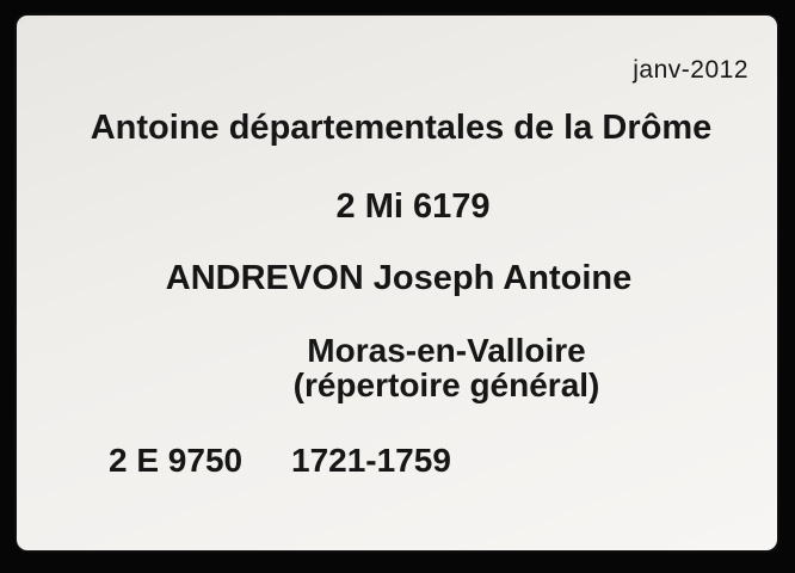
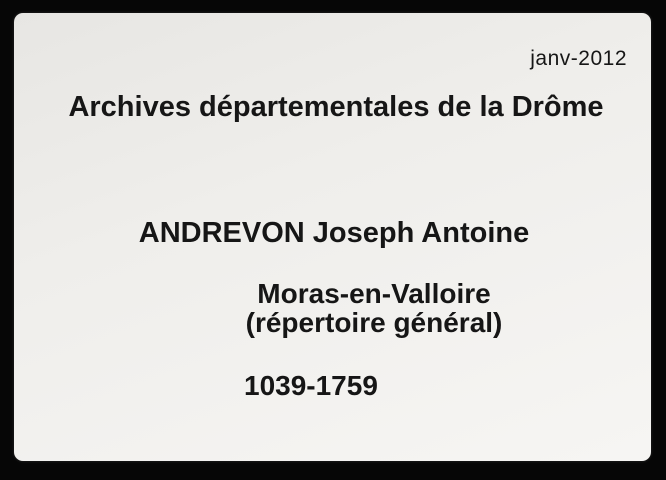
  janv-2012
- Antoine départementales de la Drôme
+ Archives départementales de la Drôme
- 2 Mi 6179
  ANDREVON Joseph Antoine
  Moras-en-Valloire
  (répertoire général)
- 2 E 9750
- 1721-1759
+ 1039-1759
